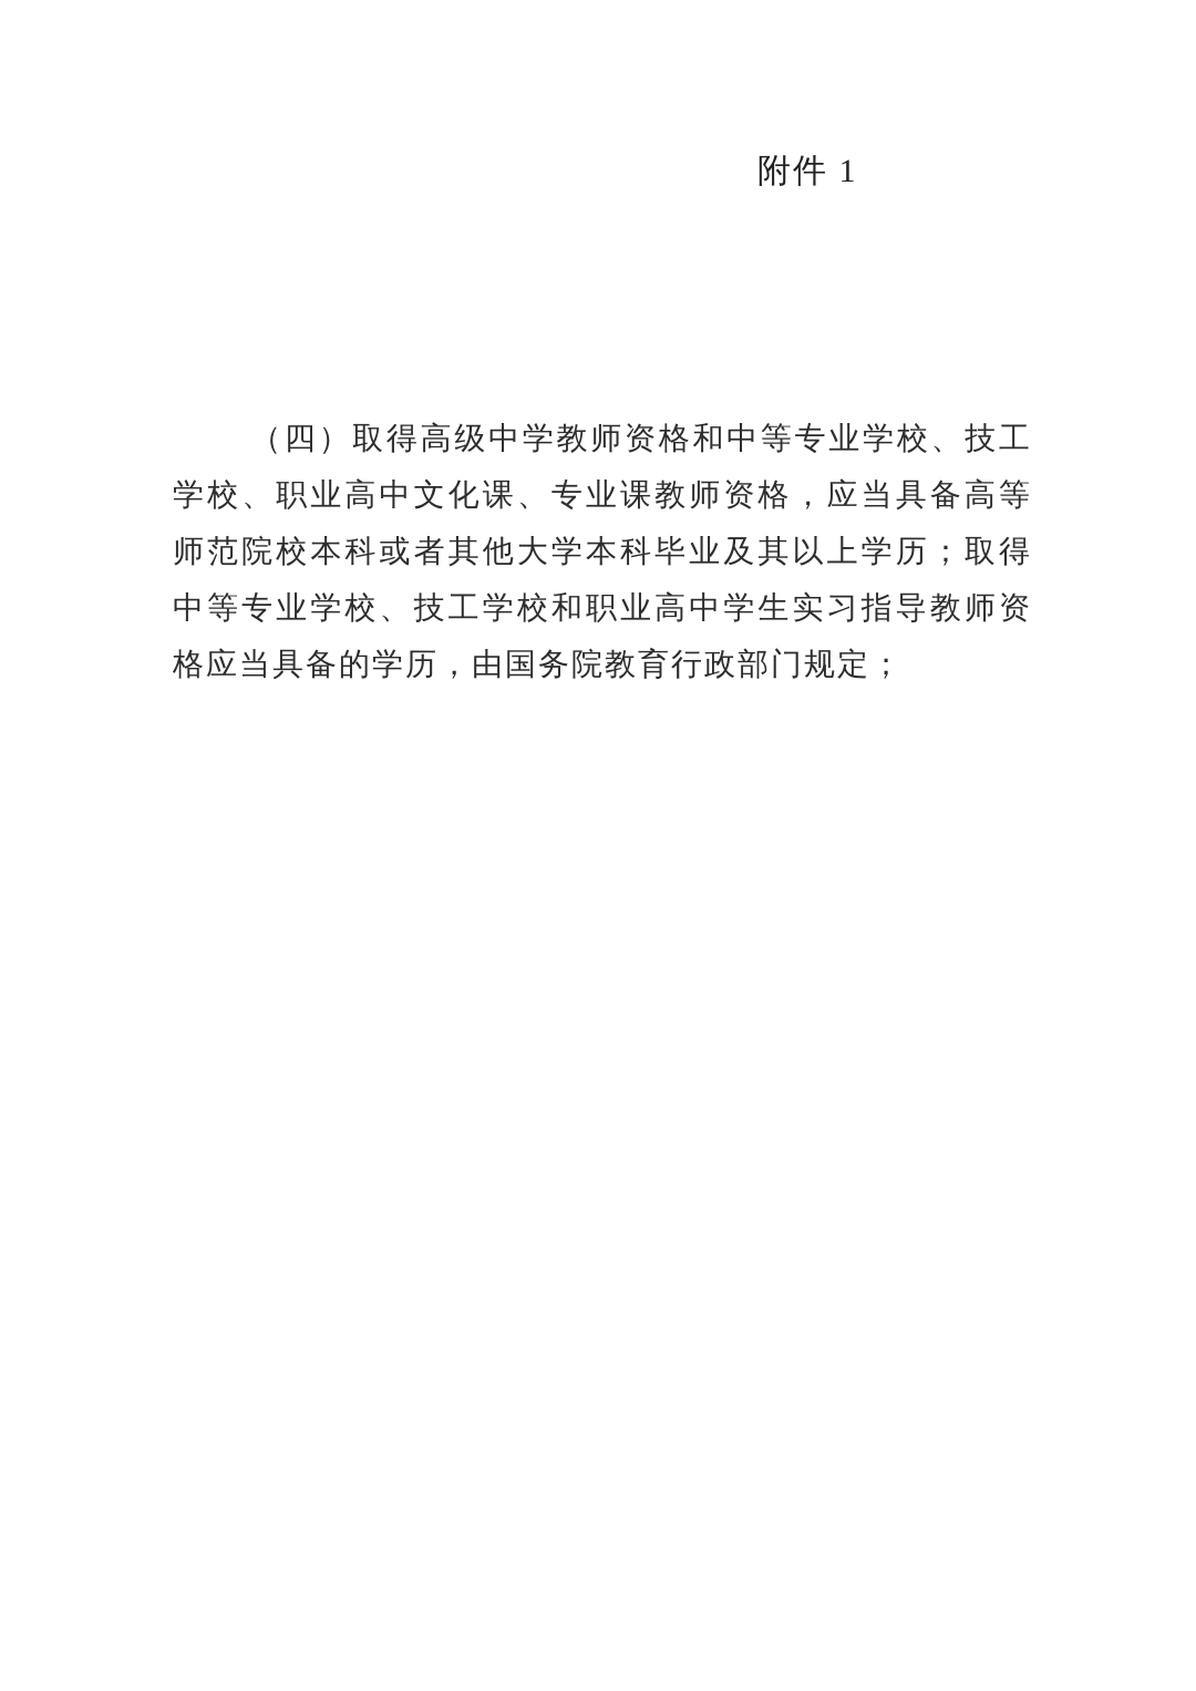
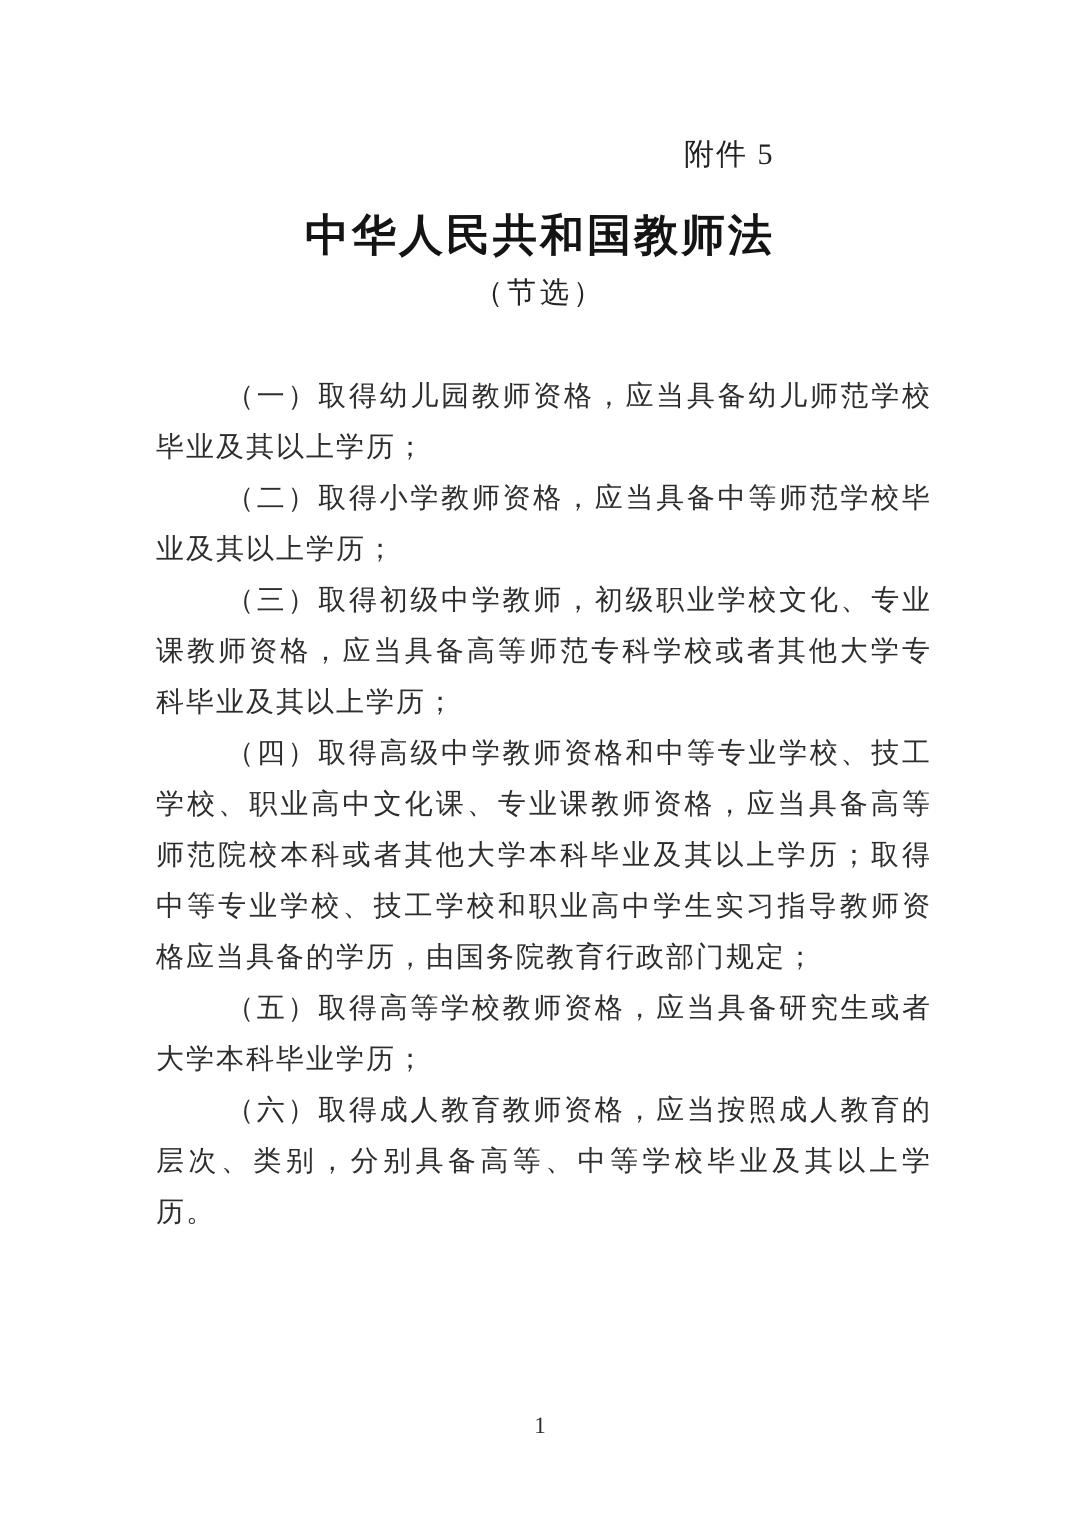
- 附件 1
+ 附件 5
+ 中华人民共和国教师法
+ （节选）
+ （一）取得幼儿园教师资格，应当具备幼儿师范学校毕业及其以上学历；
+ （二）取得小学教师资格，应当具备中等师范学校毕业及其以上学历；
+ （三）取得初级中学教师，初级职业学校文化、专业课教师资格，应当具备高等师范专科学校或者其他大学专科毕业及其以上学历；
  （四）取得高级中学教师资格和中等专业学校、技工学校、职业高中文化课、专业课教师资格，应当具备高等师范院校本科或者其他大学本科毕业及其以上学历；取得中等专业学校、技工学校和职业高中学生实习指导教师资格应当具备的学历，由国务院教育行政部门规定；
+ （五）取得高等学校教师资格，应当具备研究生或者大学本科毕业学历；
+ （六）取得成人教育教师资格，应当按照成人教育的层次、类别，分别具备高等、中等学校毕业及其以上学历。
+ 1
